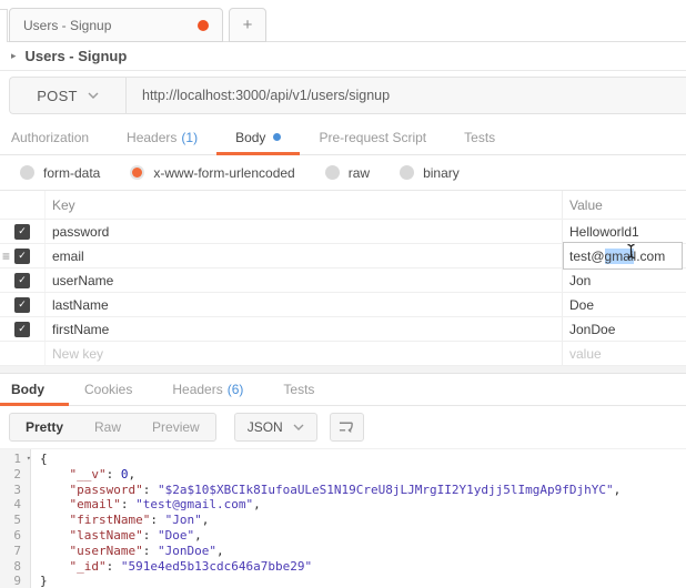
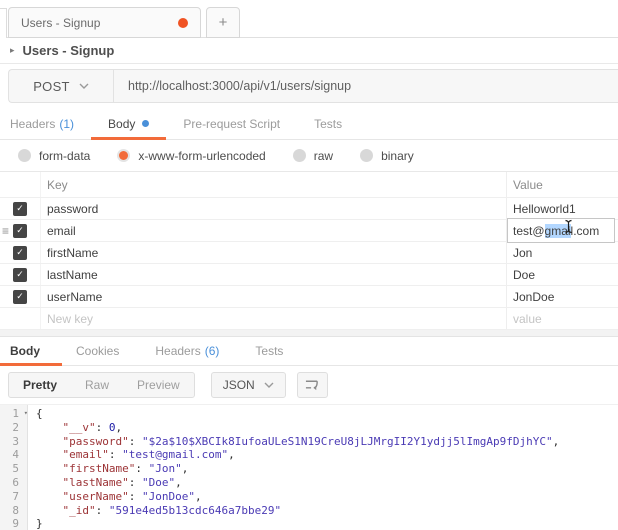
  Users - Signup
  +
  ▸
  Users - Signup
  POST
  http://localhost:3000/api/v1/users/signup
- Authorization
  Headers
  (1)
  Body
  Pre-request Script
  Tests
  form-data
  x-www-form-urlencoded
  raw
  binary
  Key
  Value
  ✓
  password
  Helloworld1
  ≡
  ✓
  email
  test@
  gmai
  l.com
  ✓
- userName
+ firstName
  Jon
  ✓
  lastName
  Doe
  ✓
- firstName
+ userName
  JonDoe
  New key
  value
  Body
  Cookies
  Headers
  (6)
  Tests
  Pretty
  Raw
  Preview
  JSON
  1
  ▾
  {
  2
  "__v": 0,
  3
  "password": "$2a$10$XBCIk8IufoaULeS1N19CreU8jLJMrgII2Y1ydjj5lImgAp9fDjhYC",
  4
  "email": "test@gmail.com",
  5
  "firstName": "Jon",
  6
  "lastName": "Doe",
  7
  "userName": "JonDoe",
  8
  "_id": "591e4ed5b13cdc646a7bbe29"
  9
  }
